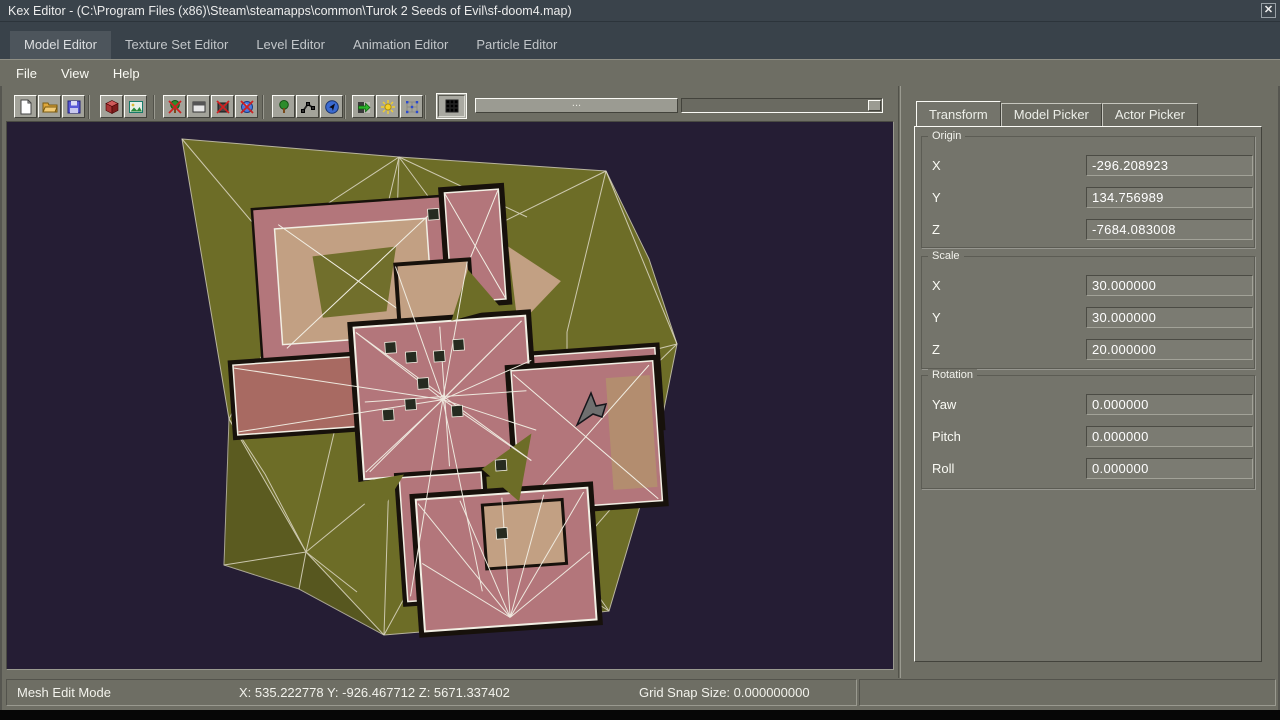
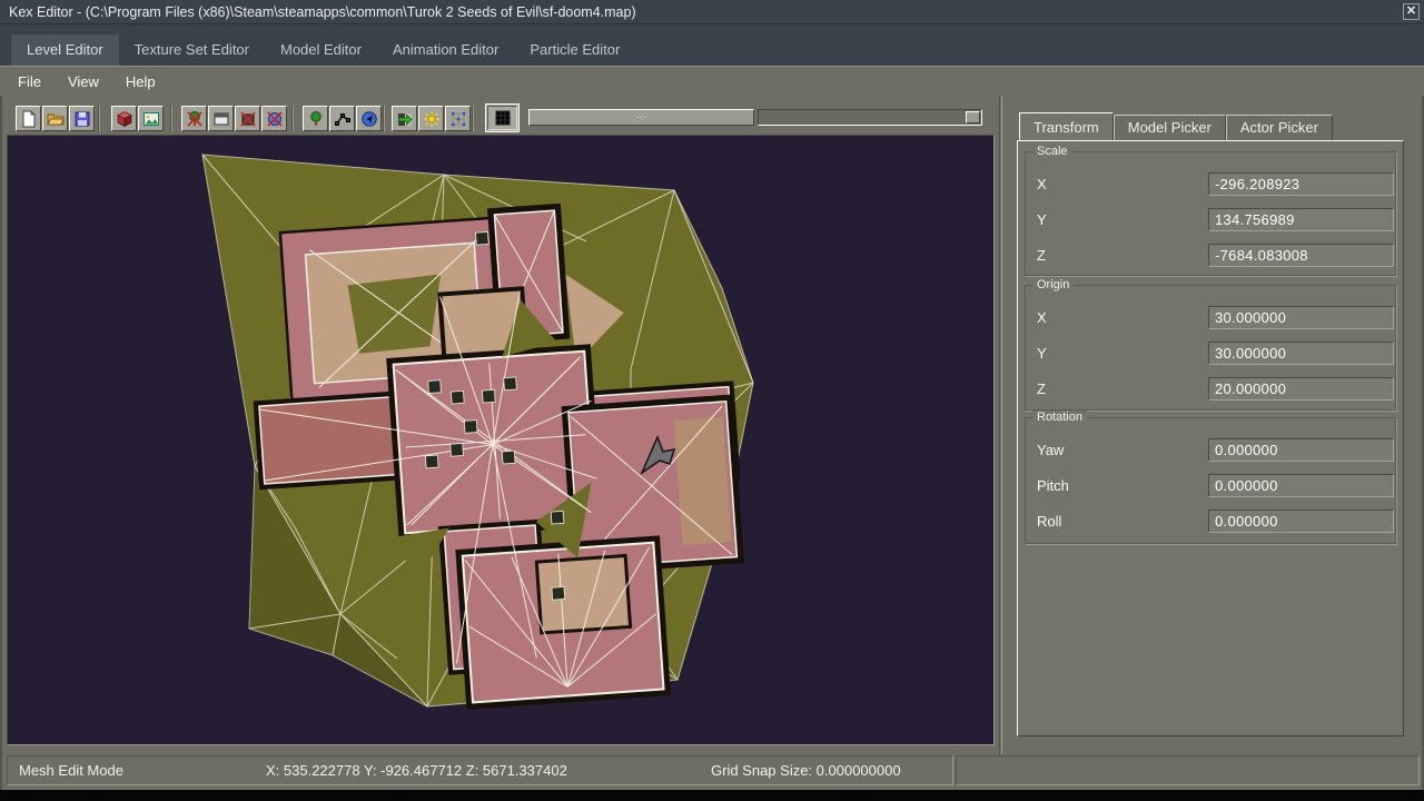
  Kex Editor - (C:\Program Files (x86)\Steam\steamapps\common\Turok 2 Seeds of Evil\sf-doom4.map)
  ✕
- Model Editor
+ Level Editor
  Texture Set Editor
- Level Editor
+ Model Editor
  Animation Editor
  Particle Editor
  File
  View
  Help
  ...
  Transform
  Model Picker
  Actor Picker
- Origin
+ Scale
  X
  -296.208923
  Y
  134.756989
  Z
  -7684.083008
- Scale
+ Origin
  X
  30.000000
  Y
  30.000000
  Z
  20.000000
  Rotation
  Yaw
  0.000000
  Pitch
  0.000000
  Roll
  0.000000
  Mesh Edit Mode
  X: 535.222778 Y: -926.467712 Z: 5671.337402
  Grid Snap Size: 0.000000000
